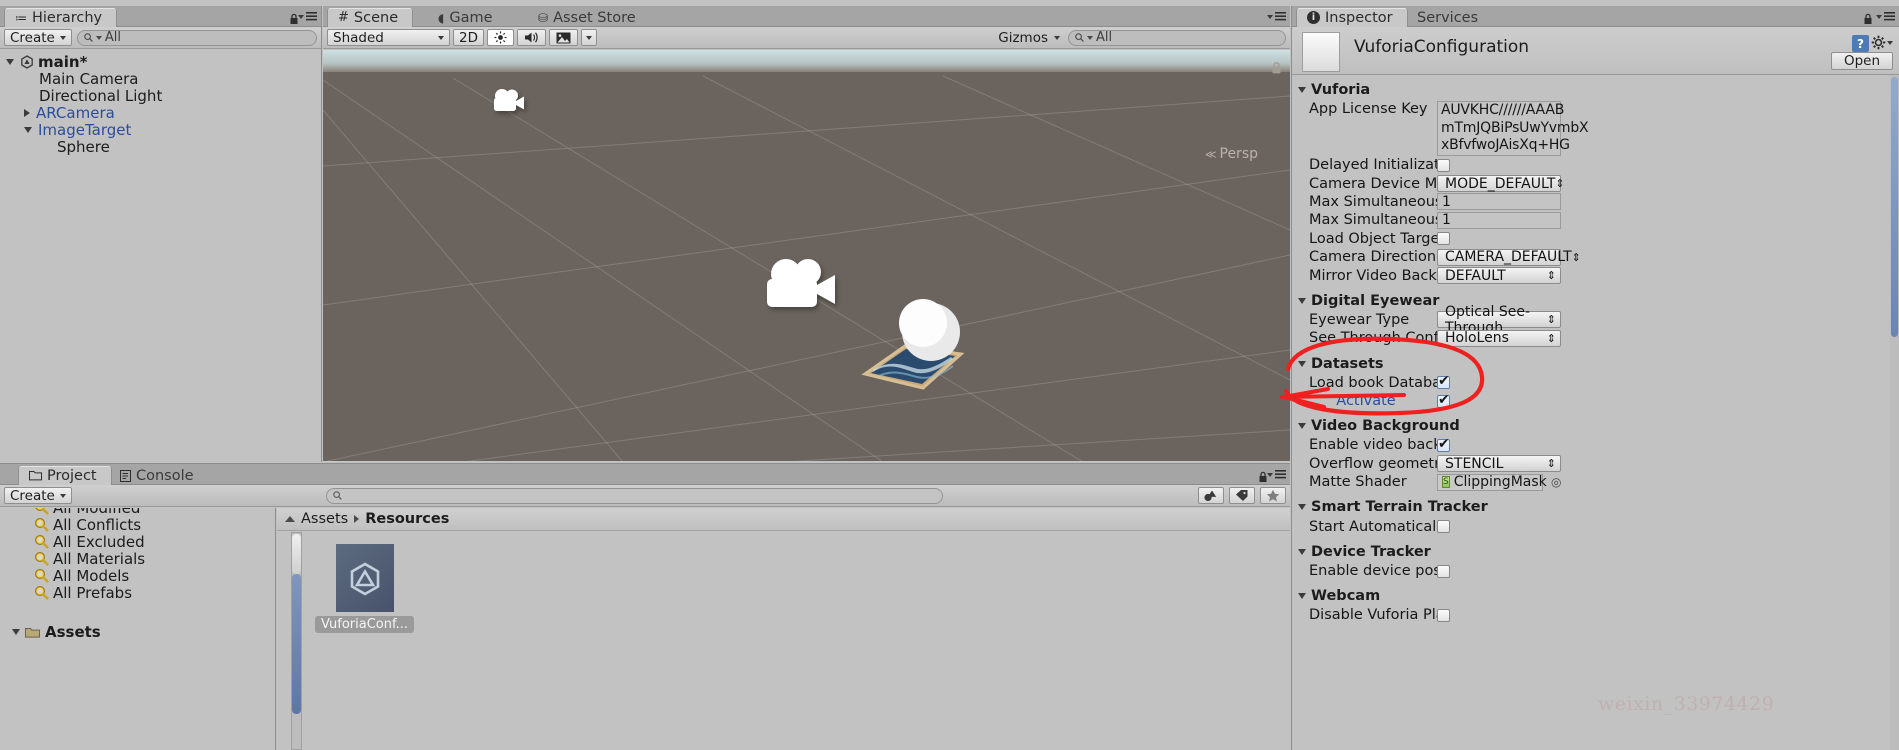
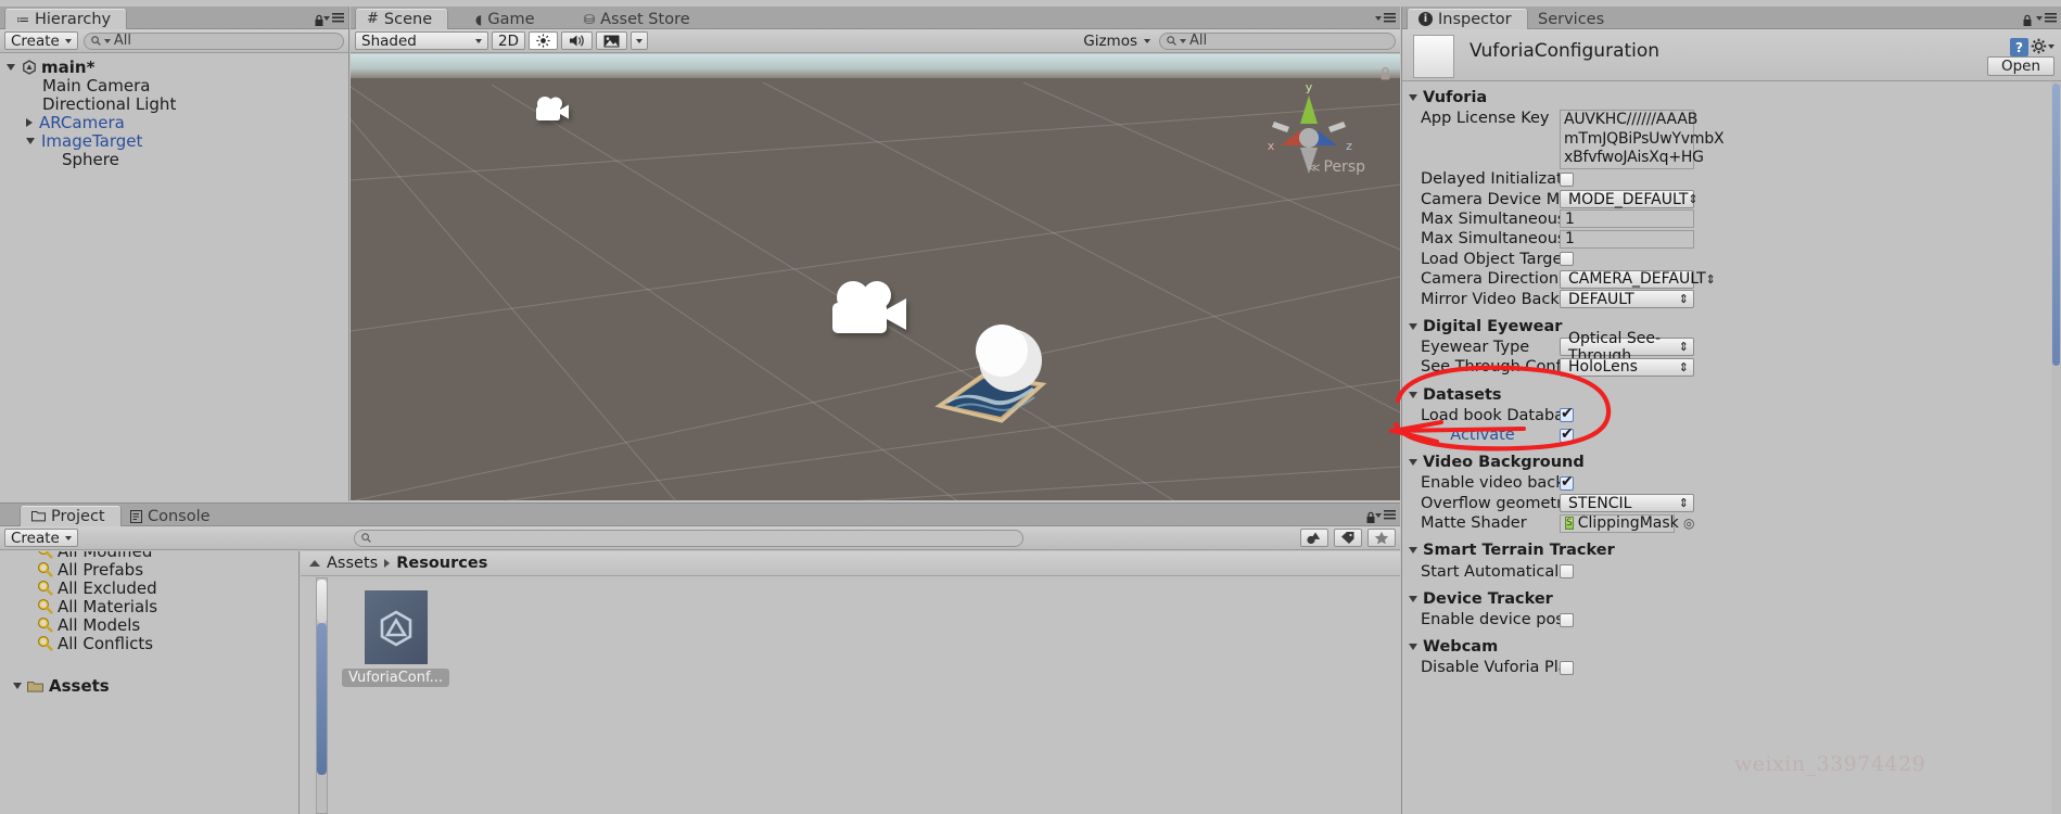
  ≔
  Hierarchy
  Create
  All
  main*
  Main Camera
  Directional Light
  ARCamera
  ImageTarget
  Sphere
  #
  Scene
  ◖
  Game
  ⛁
  Asset Store
  Shaded
  2D
  Gizmos
  All
+ y
+ x
+ z
  ≪
  Persp
  Project
  Console
  Create
  All Modified
- All Conflicts
+ All Prefabs
  All Excluded
  All Materials
  All Models
- All Prefabs
+ All Conflicts
  Assets
  Assets
  Resources
  VuforiaConf...
  i
  Inspector
  Services
  VuforiaConfiguration
  ?
  Open
  Vuforia
  App License Key
  AUVKHC//////AAAB
  mTmJQBiPsUwYvmbX
  xBfvfwoJAisXq+HG
  Delayed Initializa
  Camera Device M
  MODE_DEFAULT
  ⇕
  Max Simultaneou
  1
  Max Simultaneou
  1
  Load Object Targe
  Camera Direction
  CAMERA_DEFAULT
  ⇕
  Mirror Video Back
  DEFAULT
  ⇕
  Digital Eyewear
  Eyewear Type
  Optical See-Through
  ⇕
  HoloLens
  ⇕
  Datasets
  Load book Datab
  Activate
  Video Background
  Enable video bac
  Overflow geomet
  STENCIL
  ⇕
  Matte Shader
  S
  ClippingMask
  ◎
  Smart Terrain Tracker
  Start Automatical
  Device Tracker
  Enable device po
  Webcam
  Disable Vuforia Pl
